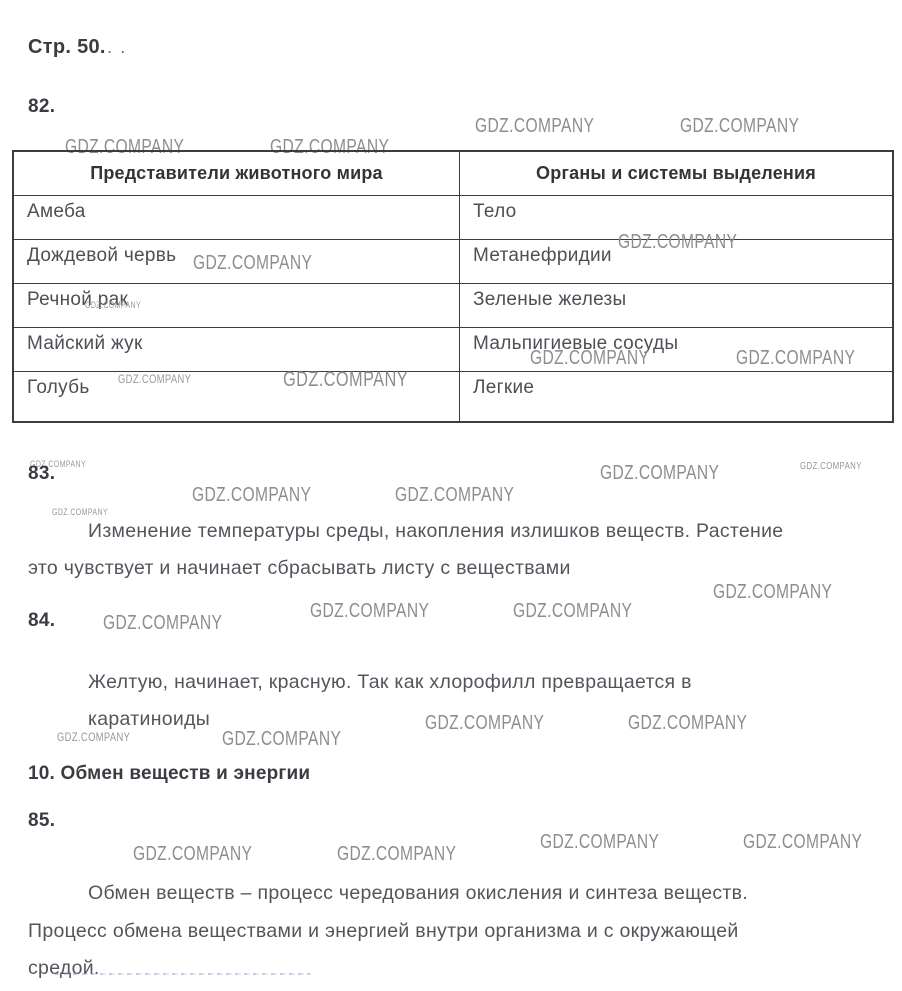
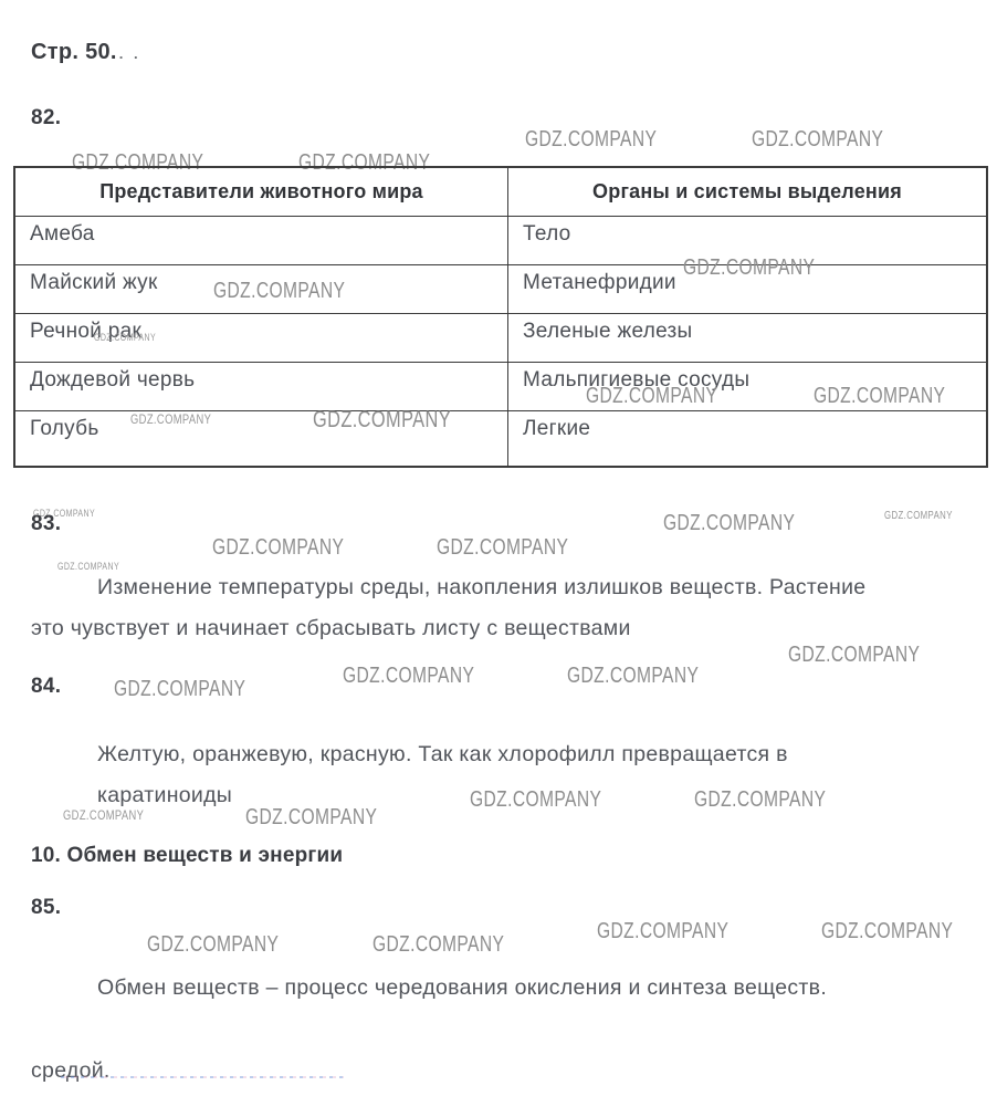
  Стр. 50. . .
  82.
  GDZ.COMPANY
  GDZ.COMPANY
  GDZ.COMPANY
  GDZ.COMPANY
  Представители животного мира	Органы и системы выделения
  Амеба	Тело
- Дождевой червь	Метанефридии
+ Майский жук	Метанефридии
  Речной рак	Зеленые железы
- Майский жук	Мальпигиевые сосуды
+ Дождевой червь	Мальпигиевые сосуды
  Голубь	Легкие
  GDZ.COMPANY
  GDZ.COMPANY
  GDZ.COMPANY
  GDZ.COMPANY
  GDZ.COMPANY
  GDZ.COMPANY
  GDZ.COMPANY
  GDZ.COMPANY
  83.
  GDZ.COMPANY
  GDZ.COMPANY
  GDZ.COMPANY
  GDZ.COMPANY
  GDZ.COMPANY
  Изменение температуры среды, накопления излишков веществ. Растение
  это чувствует и начинает сбрасывать листу с веществами
  GDZ.COMPANY
  84.
  GDZ.COMPANY
  GDZ.COMPANY
  GDZ.COMPANY
- Желтую, начинает, красную. Так как хлорофилл превращается в
+ Желтую, оранжевую, красную. Так как хлорофилл превращается в
  каратиноиды
  GDZ.COMPANY
  GDZ.COMPANY
  GDZ.COMPANY
  GDZ.COMPANY
  10. Обмен веществ и энергии
  85.
  GDZ.COMPANY
  GDZ.COMPANY
  GDZ.COMPANY
  GDZ.COMPANY
  Обмен веществ – процесс чередования окисления и синтеза веществ.
- Процесс обмена веществами и энергией внутри организма и с окружающей
  средой.
